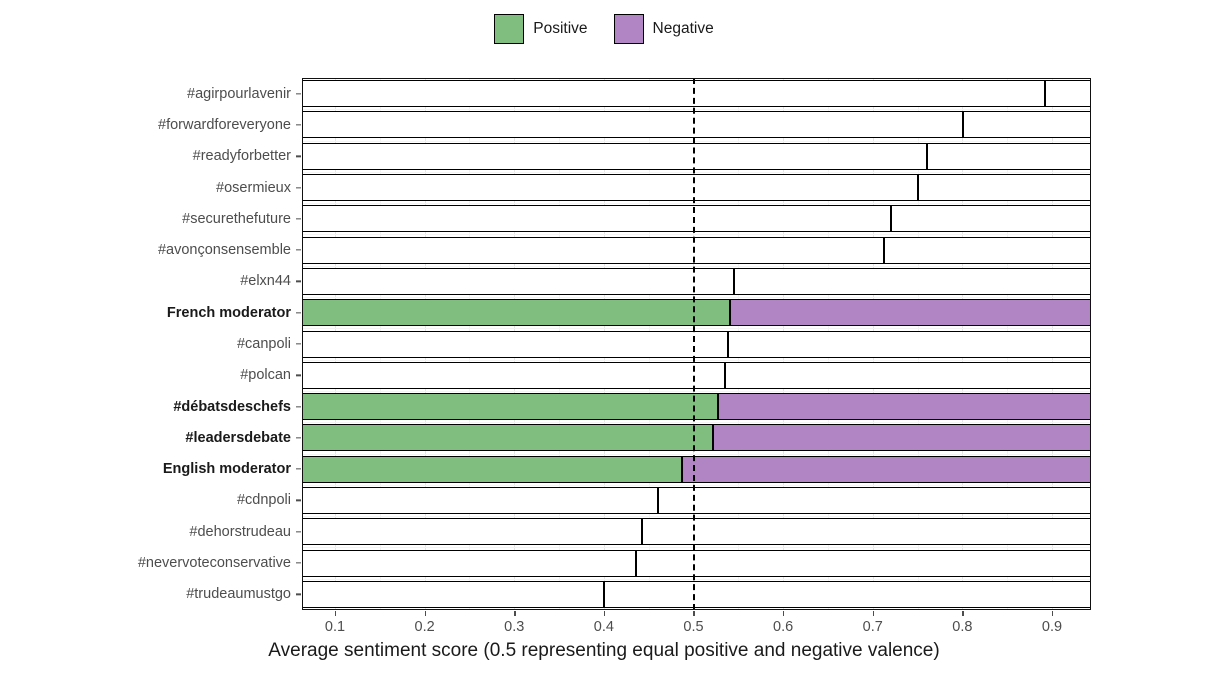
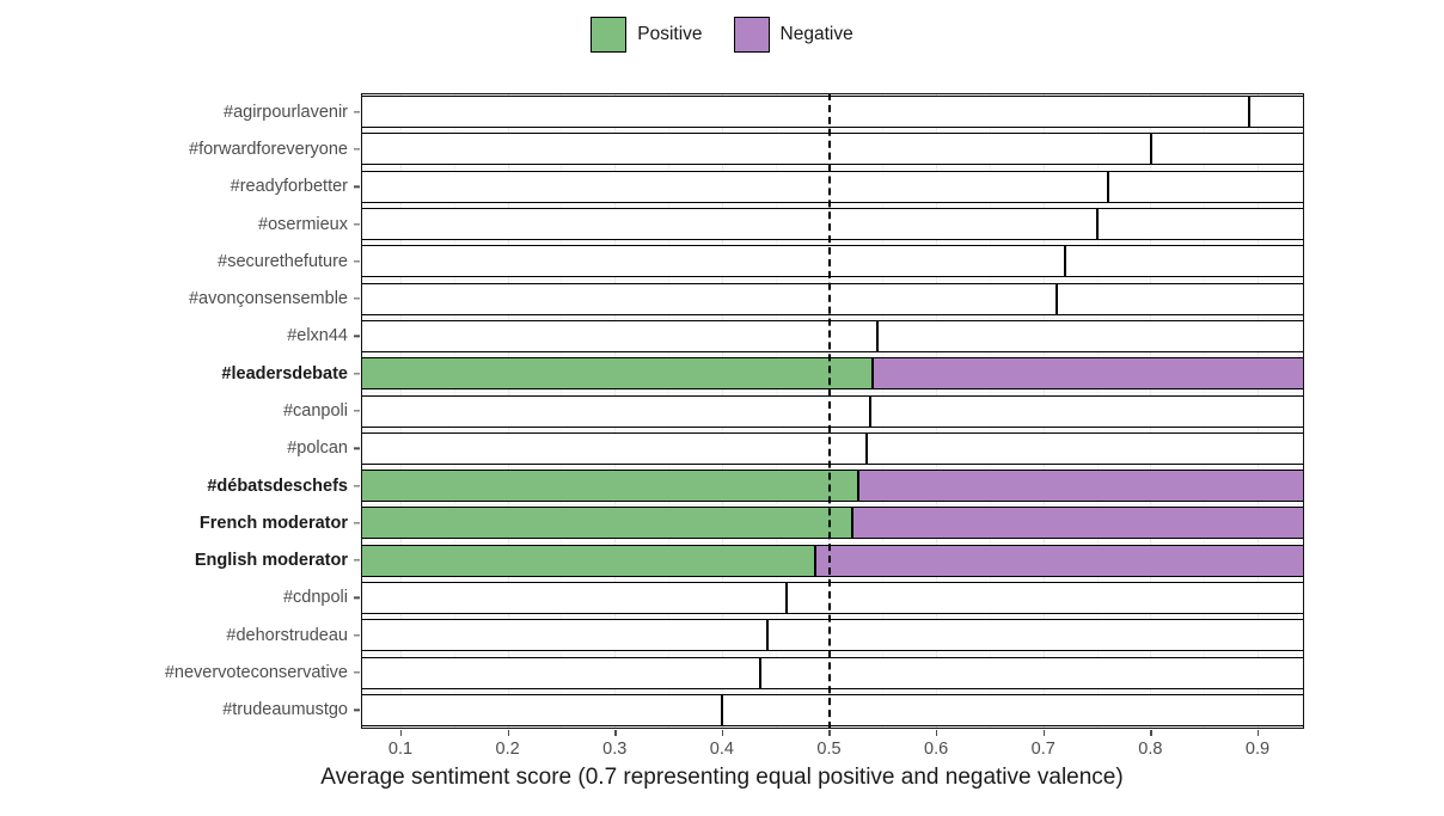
  Positive
  Negative
  #agirpourlavenir
  #forwardforeveryone
  #readyforbetter
  #osermieux
  #securethefuture
  #avonçonsensemble
  #elxn44
- French moderator
+ #leadersdebate
  #canpoli
  #polcan
  #débatsdeschefs
- #leadersdebate
+ French moderator
  English moderator
  #cdnpoli
  #dehorstrudeau
  #nevervoteconservative
  #trudeaumustgo
  0.1
  0.2
  0.3
  0.4
  0.5
  0.6
  0.7
  0.8
  0.9
- Average sentiment score (0.5 representing equal positive and negative valence)
+ Average sentiment score (0.7 representing equal positive and negative valence)
